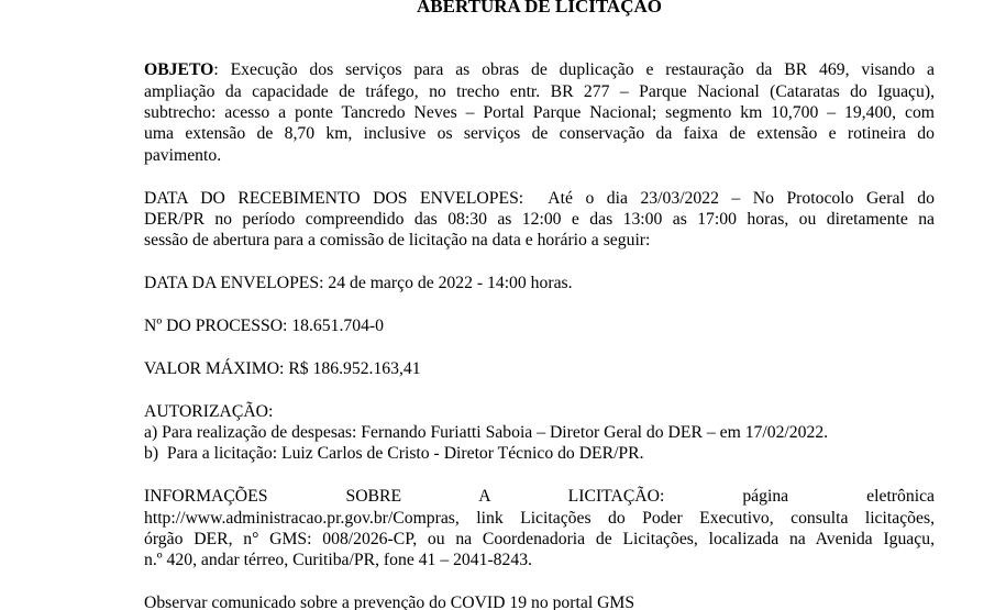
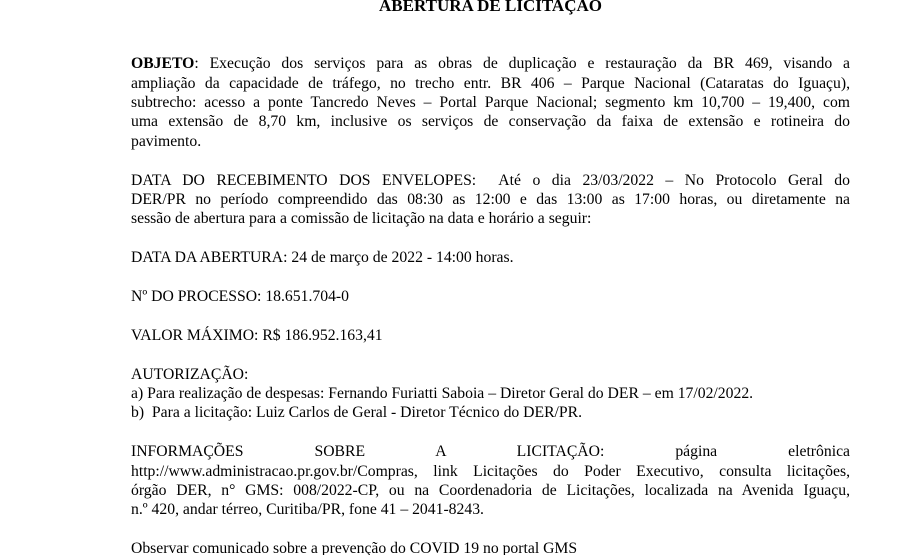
  ABERTURA DE LICITAÇÃO
  OBJETO: Execução dos serviços para as obras de duplicação e restauração da BR 469, visando a
- ampliação da capacidade de tráfego, no trecho entr. BR 277 – Parque Nacional (Cataratas do Iguaçu),
+ ampliação da capacidade de tráfego, no trecho entr. BR 406 – Parque Nacional (Cataratas do Iguaçu),
  subtrecho: acesso a ponte Tancredo Neves – Portal Parque Nacional; segmento km 10,700 – 19,400, com
  uma extensão de 8,70 km, inclusive os serviços de conservação da faixa de extensão e rotineira do
  pavimento.
  DATA DO RECEBIMENTO DOS ENVELOPES: Até o dia 23/03/2022 – No Protocolo Geral do
  DER/PR no período compreendido das 08:30 as 12:00 e das 13:00 as 17:00 horas, ou diretamente na
  sessão de abertura para a comissão de licitação na data e horário a seguir:
- DATA DA ENVELOPES: 24 de março de 2022 - 14:00 horas.
+ DATA DA ABERTURA: 24 de março de 2022 - 14:00 horas.
  Nº DO PROCESSO: 18.651.704-0
  VALOR MÁXIMO: R$ 186.952.163,41
  AUTORIZAÇÃO:
  a) Para realização de despesas: Fernando Furiatti Saboia – Diretor Geral do DER – em 17/02/2022.
- b) Para a licitação: Luiz Carlos de Cristo - Diretor Técnico do DER/PR.
+ b) Para a licitação: Luiz Carlos de Geral - Diretor Técnico do DER/PR.
  INFORMAÇÕES SOBRE A LICITAÇÃO: página eletrônica
  http://www.administracao.pr.gov.br/Compras, link Licitações do Poder Executivo, consulta licitações,
- órgão DER, n° GMS: 008/2026-CP, ou na Coordenadoria de Licitações, localizada na Avenida Iguaçu,
+ órgão DER, n° GMS: 008/2022-CP, ou na Coordenadoria de Licitações, localizada na Avenida Iguaçu,
  n.º 420, andar térreo, Curitiba/PR, fone 41 – 2041-8243.
  Observar comunicado sobre a prevenção do COVID 19 no portal GMS
